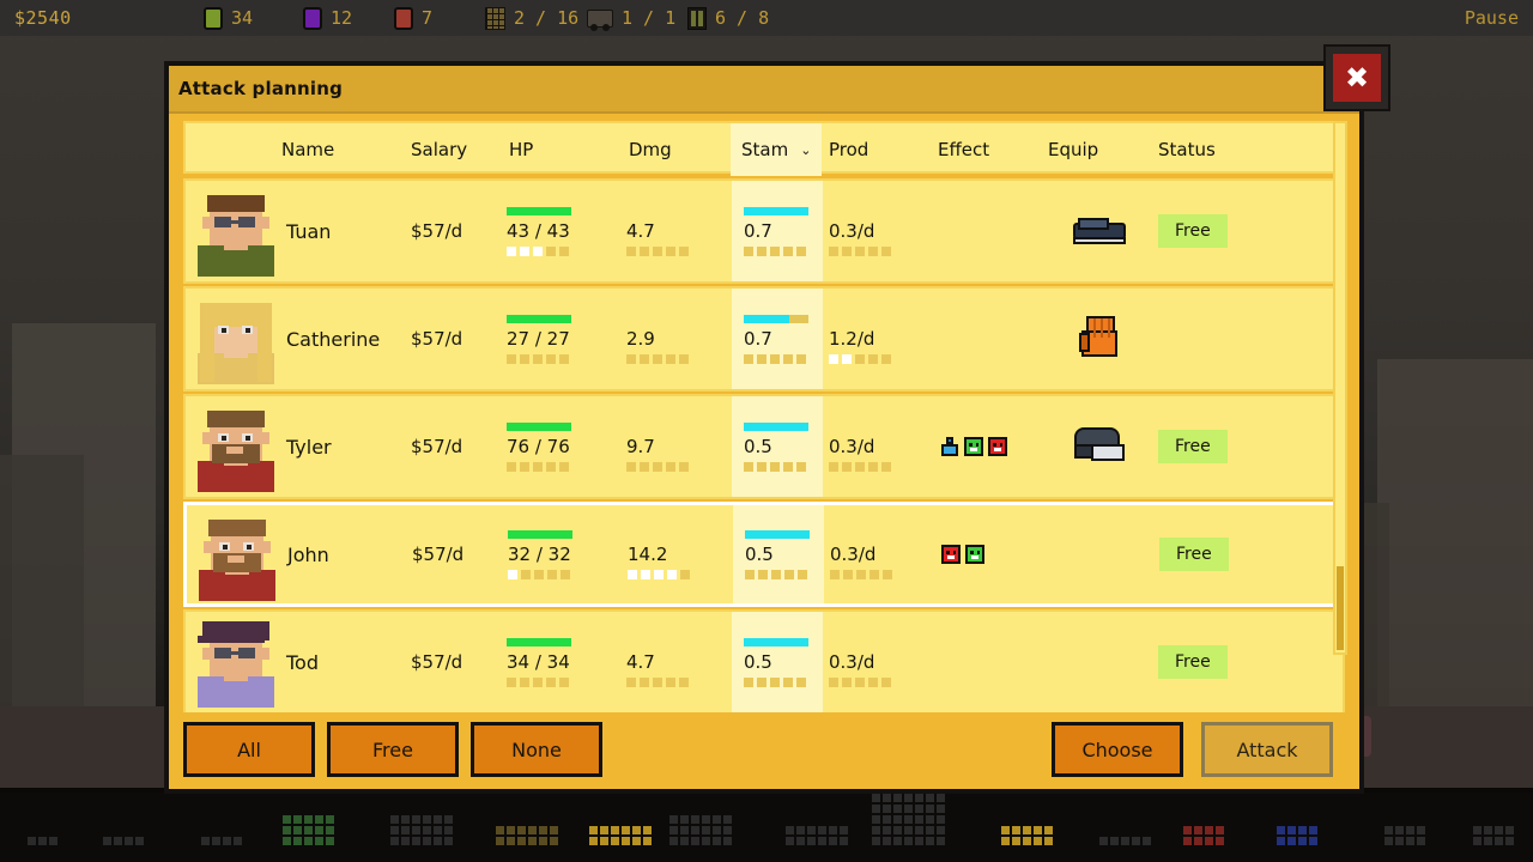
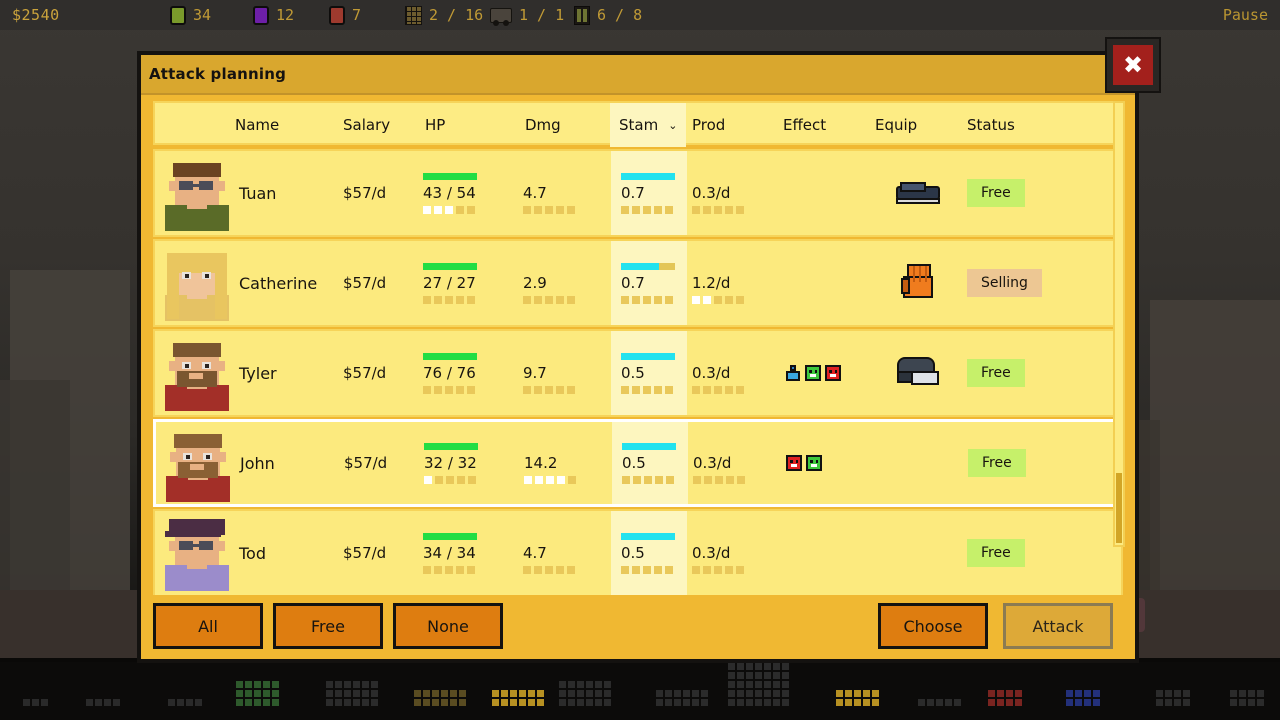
  $2540
  34
  12
  7
  2 / 16
  1 / 1
  6 / 8
  Pause
  ✖
  Attack planning
  Name
  Salary
  HP
  Dmg
  Stam
  ⌄
  Prod
  Effect
  Equip
  Status
  Tuan
  $57/d
- 43 / 43
+ 43 / 54
  4.7
  0.7
  0.3/d
  Free
  Catherine
  $57/d
  27 / 27
  2.9
  0.7
  1.2/d
+ Selling
  Tyler
  $57/d
  76 / 76
  9.7
  0.5
  0.3/d
  Free
  John
  $57/d
  32 / 32
  14.2
  0.5
  0.3/d
  Free
  Tod
  $57/d
  34 / 34
  4.7
  0.5
  0.3/d
  Free
  All
  Free
  None
  Choose
  Attack
